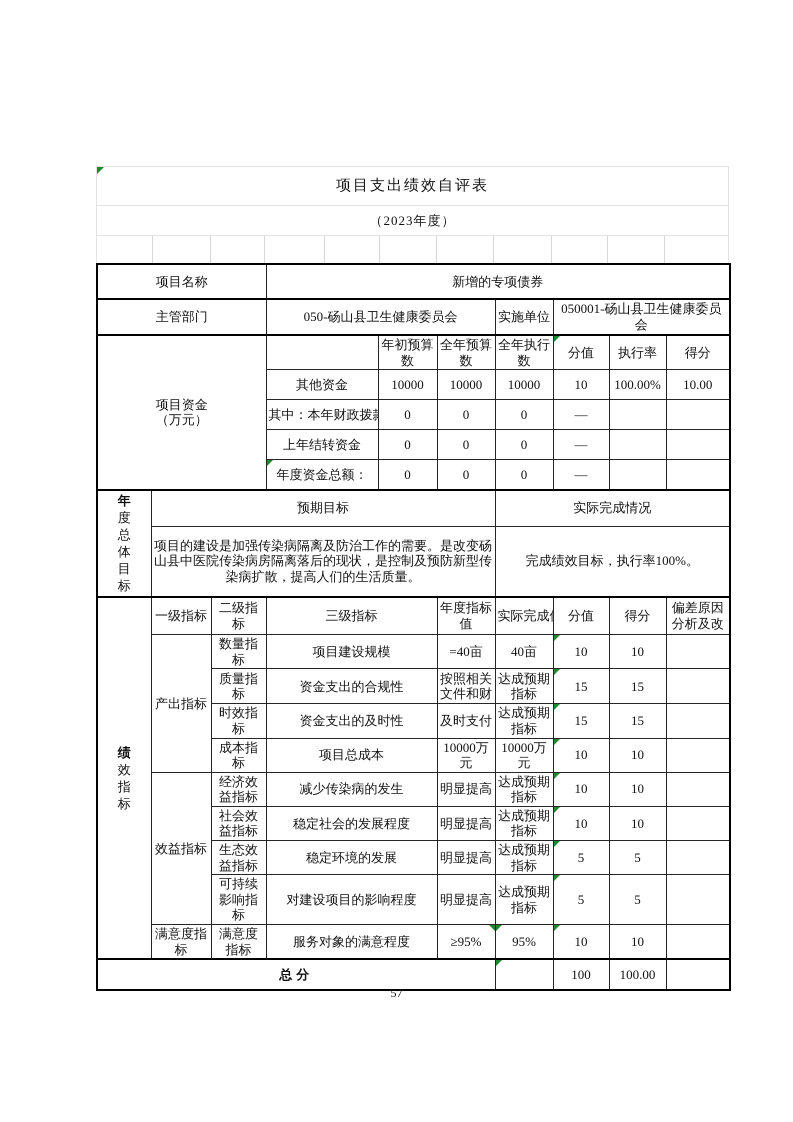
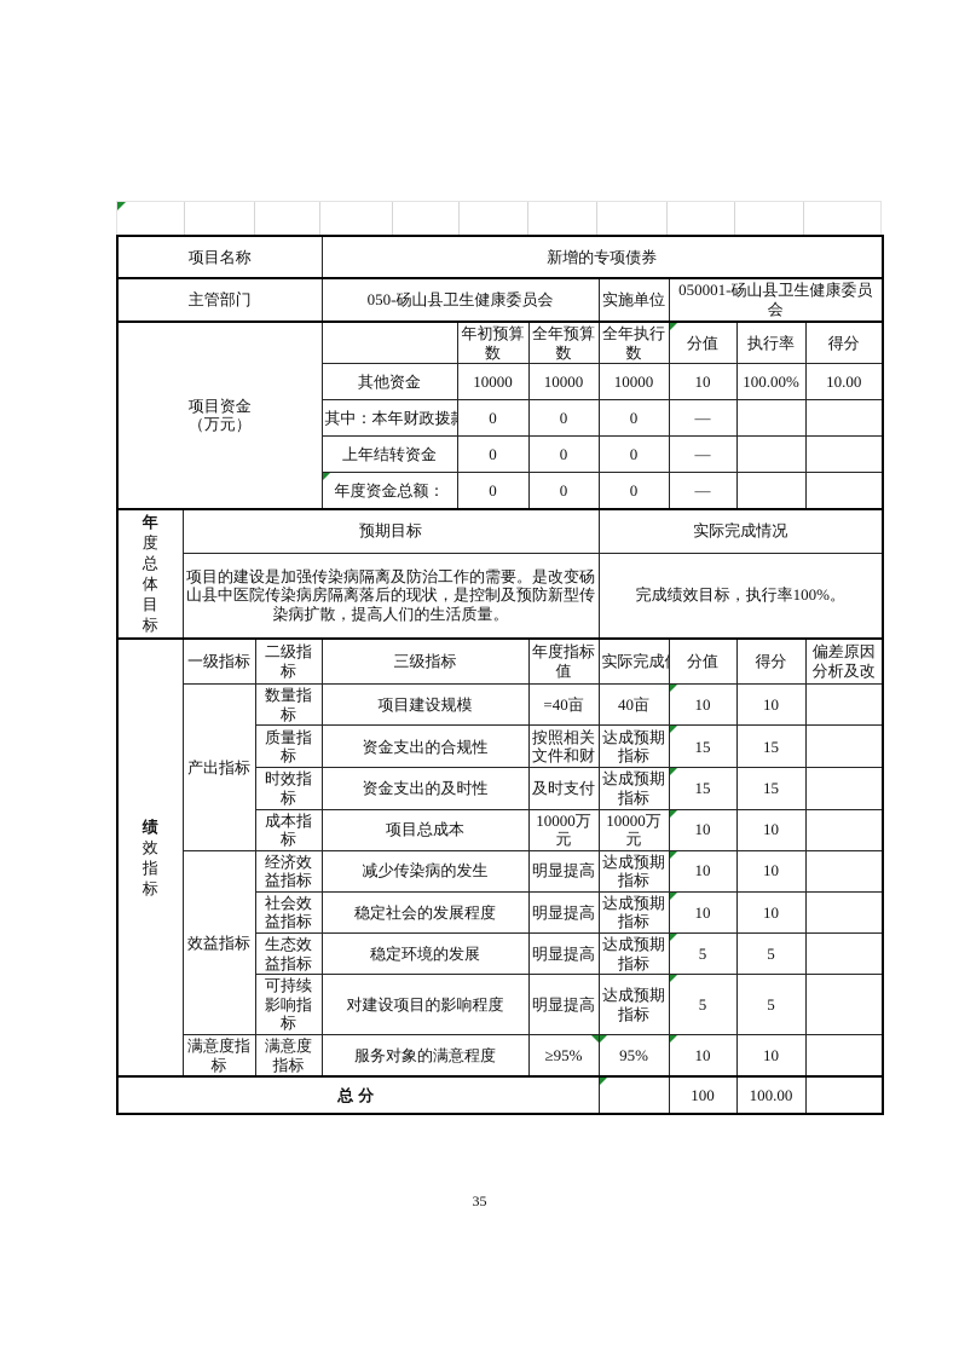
- 项目支出绩效自评表
- （2023年度）
  项目名称	新增的专项债券
  主管部门	050-砀山县卫生健康委员会	实施单位	050001-砀山县卫生健康委员会
  项目资金 （万元）		年初预算数	全年预算数	全年执行数	分值	执行率	得分
  其他资金	10000	10000	10000	10	100.00%	10.00
  其中：本年财政拨	0	0	0	—
  上年结转资金	0	0	0	—
  年度资金总额：	0	0	0	—
  年度总体目标	预期目标	实际完成情况
  项目的建设是加强传染病隔离及防治工作的需要。是改变砀山县中医院传染病房隔离落后的现状，是控制及预防新型传染病扩散，提高人们的生活质量。	完成绩效目标，执行率100%。
  绩效指标	一级指标	二级指标	三级指标	年度指标值	实际完成	分值	得分	偏差原因分析及改
  产出指标	数量指标	项目建设规模	=40亩	40亩	10	10
  质量指标	资金支出的合规性	按照相关文件和财	达成预期指标	15	15
  时效指标	资金支出的及时性	及时支付	达成预期指标	15	15
  成本指标	项目总成本	10000万元	10000万元	10	10
  效益指标	经济效益指标	减少传染病的发生	明显提高	达成预期指标	10	10
  社会效益指标	稳定社会的发展程度	明显提高	达成预期指标	10	10
  生态效益指标	稳定环境的发展	明显提高	达成预期指标	5	5
  可持续影响指标	对建设项目的影响程度	明显提高	达成预期指标	5	5
  满意度指标	满意度指标	服务对象的满意程度	≥95%	95%	10	10
  总分		100	100.00
- 57
+ 35
